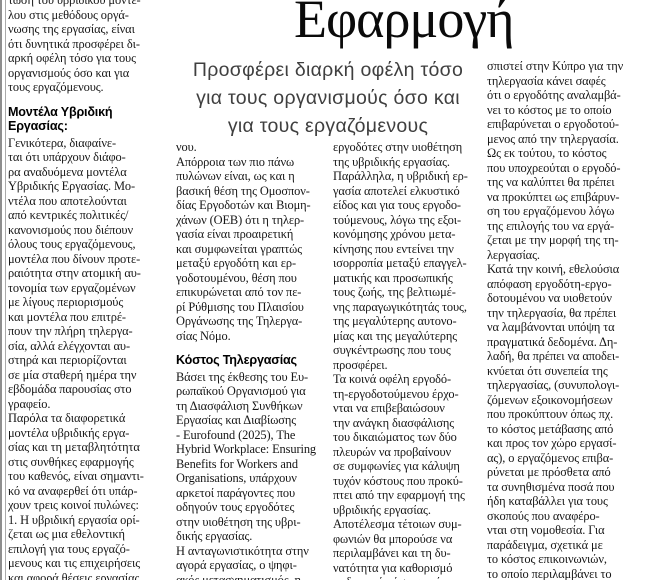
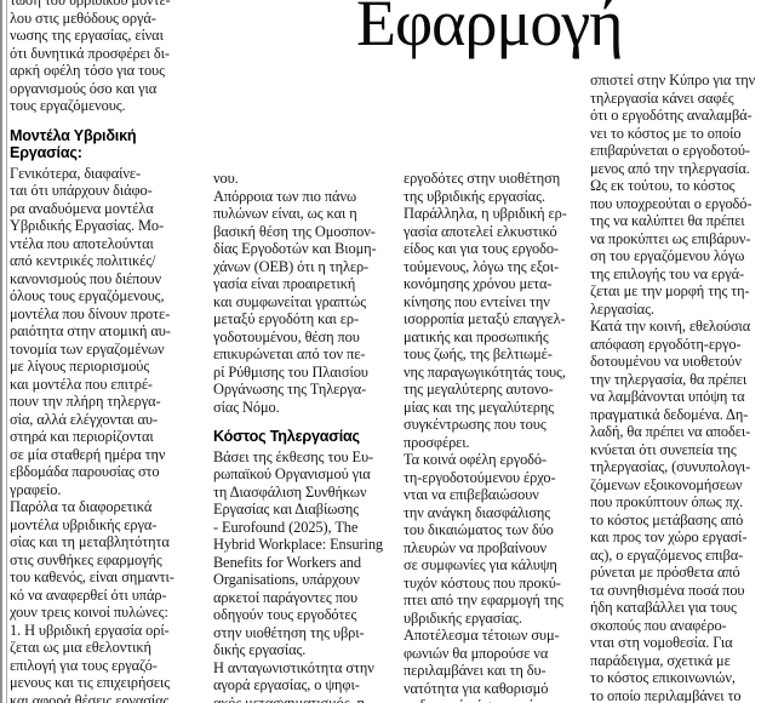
  Εφαρμογή
- Προσφέρει διαρκή οφέλη τόσο
- για τους οργανισμούς όσο και
- για τους εργαζόμενους
  τωση του υβριδικού μοντέ-
  λου στις μεθόδους οργά-
  νωσης της εργασίας, είναι
  ότι δυνητικά προσφέρει δι-
  αρκή οφέλη τόσο για τους
  οργανισμούς όσο και για
  τους εργαζόμενους.
  Μοντέλα Υβριδική
  Εργασίας:
  Γενικότερα, διαφαίνε-
  ται ότι υπάρχουν διάφο-
  ρα αναδυόμενα μοντέλα
  Υβριδικής Εργασίας. Μο-
  ντέλα που αποτελούνται
  από κεντρικές πολιτικές/
  κανονισμούς που διέπουν
  όλους τους εργαζόμενους,
  μοντέλα που δίνουν προτε-
  ραιότητα στην ατομική αυ-
  τονομία των εργαζομένων
  με λίγους περιορισμούς
  και μοντέλα που επιτρέ-
  πουν την πλήρη τηλεργα-
  σία, αλλά ελέγχονται αυ-
  στηρά και περιορίζονται
  σε μία σταθερή ημέρα την
  εβδομάδα παρουσίας στο
  γραφείο.
  Παρόλα τα διαφορετικά
  μοντέλα υβριδικής εργα-
  σίας και τη μεταβλητότητα
  στις συνθήκες εφαρμογής
  του καθενός, είναι σημαντι-
  κό να αναφερθεί ότι υπάρ-
  χουν τρεις κοινοί πυλώνες:
  1. Η υβριδική εργασία ορί-
  ζεται ως μια εθελοντική
  επιλογή για τους εργαζό-
  μενους και τις επιχειρήσεις
  και αφορά θέσεις εργασίας
  νου.
  Απόρροια των πιο πάνω
  πυλώνων είναι, ως και η
  βασική θέση της Ομοσπον-
  δίας Εργοδοτών και Βιομη-
  χάνων (ΟΕΒ) ότι η τηλερ-
  γασία είναι προαιρετική
  και συμφωνείται γραπτώς
  μεταξύ εργοδότη και ερ-
  γοδοτουμένου, θέση που
  επικυρώνεται από τον πε-
  ρί Ρύθμισης του Πλαισίου
  Οργάνωσης της Τηλεργα-
  σίας Νόμο.
  Κόστος Τηλεργασίας
  Βάσει της έκθεσης του Ευ-
  ρωπαϊκού Οργανισμού για
  τη Διασφάλιση Συνθήκων
  Εργασίας και Διαβίωσης
  - Eurofound (2025), The
  Hybrid Workplace: Ensuring
  Benefits for Workers and
  Organisations, υπάρχουν
  αρκετοί παράγοντες που
  οδηγούν τους εργοδότες
  στην υιοθέτηση της υβρι-
  δικής εργασίας.
  Η ανταγωνιστικότητα στην
  αγορά εργασίας, ο ψηφι-
  εργοδότες στην υιοθέτηση
  της υβριδικής εργασίας.
  Παράλληλα, η υβριδική ερ-
  γασία αποτελεί ελκυστικό
  είδος και για τους εργοδο-
  τούμενους, λόγω της εξοι-
  κονόμησης χρόνου μετα-
  κίνησης που εντείνει την
  ισορροπία μεταξύ επαγγελ-
  ματικής και προσωπικής
  τους ζωής, της βελτιωμέ-
  νης παραγωγικότητάς τους,
  της μεγαλύτερης αυτονο-
  μίας και της μεγαλύτερης
  συγκέντρωσης που τους
  προσφέρει.
  Τα κοινά οφέλη εργοδό-
  τη-εργοδοτούμενου έρχο-
  νται να επιβεβαιώσουν
  την ανάγκη διασφάλισης
  του δικαιώματος των δύο
  πλευρών να προβαίνουν
  σε συμφωνίες για κάλυψη
  τυχόν κόστους που προκύ-
  πτει από την εφαρμογή της
  υβριδικής εργασίας.
  Αποτέλεσμα τέτοιων συμ-
  φωνιών θα μπορούσε να
  περιλαμβάνει και τη δυ-
  νατότητα για καθορισμό
  σπιστεί στην Κύπρο για την
  τηλεργασία κάνει σαφές
  ότι ο εργοδότης αναλαμβά-
  νει το κόστος με το οποίο
  επιβαρύνεται ο εργοδοτού-
  μενος από την τηλεργασία.
  Ως εκ τούτου, το κόστος
  που υποχρεούται ο εργοδό-
  της να καλύπτει θα πρέπει
  να προκύπτει ως επιβάρυν-
  ση του εργαζόμενου λόγω
  της επιλογής του να εργά-
  ζεται με την μορφή της τη-
  λεργασίας.
  Κατά την κοινή, εθελούσια
  απόφαση εργοδότη-εργο-
  δοτουμένου να υιοθετούν
  την τηλεργασία, θα πρέπει
  να λαμβάνονται υπόψη τα
  πραγματικά δεδομένα. Δη-
  λαδή, θα πρέπει να αποδει-
  κνύεται ότι συνεπεία της
  τηλεργασίας, (συνυπολογι-
  ζόμενων εξοικονομήσεων
  που προκύπτουν όπως πχ.
  το κόστος μετάβασης από
  και προς τον χώρο εργασί-
  ας), ο εργαζόμενος επιβα-
  ρύνεται με πρόσθετα από
  τα συνηθισμένα ποσά που
  ήδη καταβάλλει για τους
  σκοπούς που αναφέρο-
  νται στη νομοθεσία. Για
  παράδειγμα, σχετικά με
  το κόστος επικοινωνιών,
  το οποίο περιλαμβάνει το
